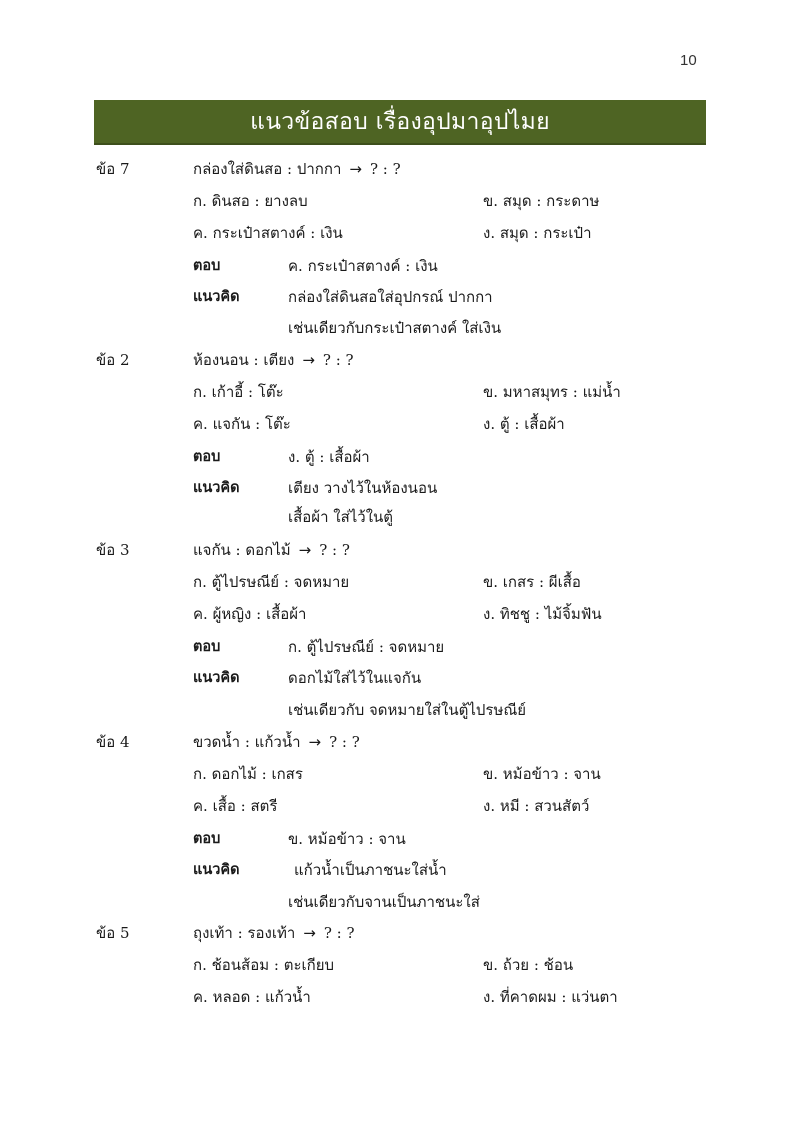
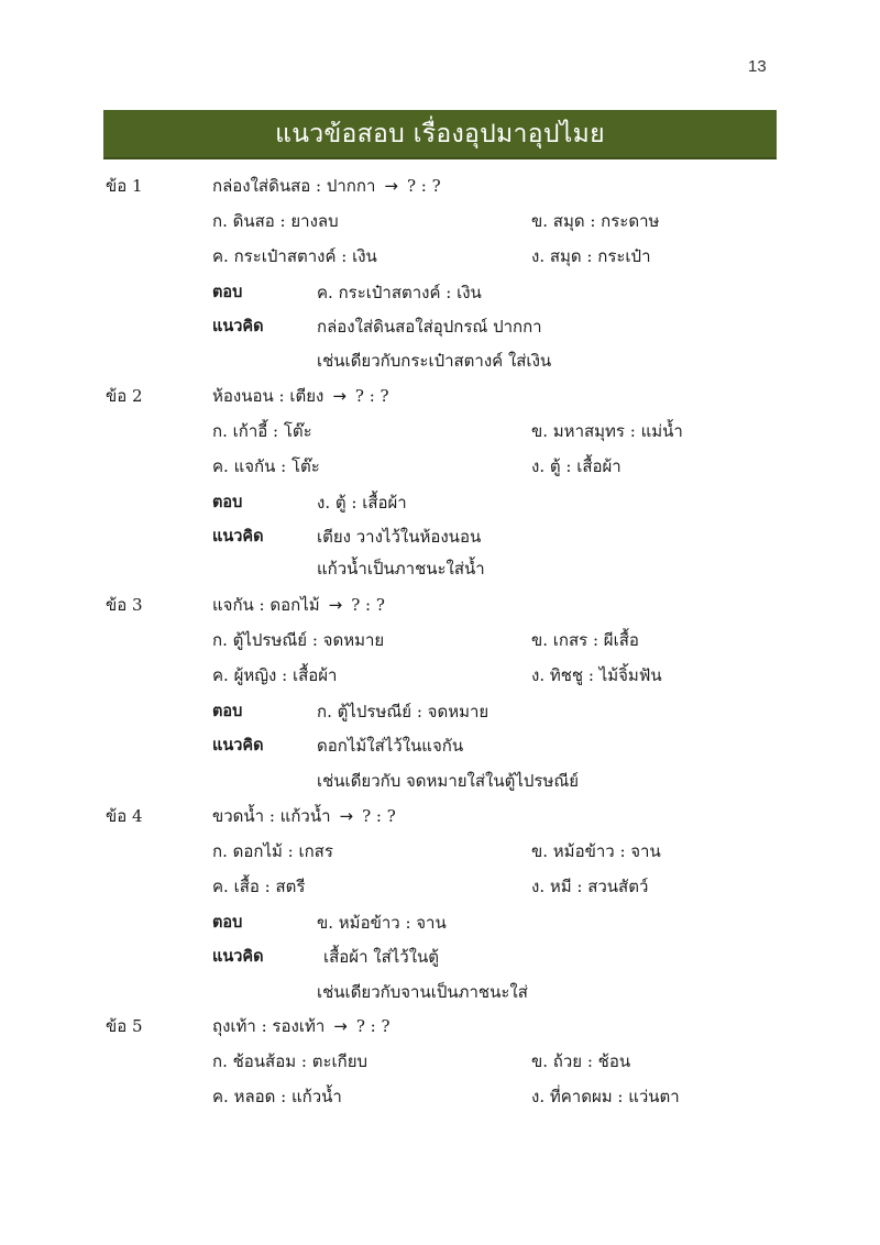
- 10
+ 13
  แนวข้อสอบ เรื่องอุปมาอุปไมย
- ข้อ 7
+ ข้อ 1
  กล่องใส่ดินสอ : ปากกา → ? : ?
  ก. ดินสอ : ยางลบ
  ข. สมุด : กระดาษ
  ค. กระเป๋าสตางค์ : เงิน
  ง. สมุด : กระเป๋า
  ตอบ
  ค. กระเป๋าสตางค์ : เงิน
  แนวคิด
  กล่องใส่ดินสอใส่อุปกรณ์ ปากกา
  เช่นเดียวกับกระเป๋าสตางค์ ใส่เงิน
  ข้อ 2
  ห้องนอน : เตียง → ? : ?
  ก. เก้าอี้ : โต๊ะ
  ข. มหาสมุทร : แม่น้ำ
  ค. แจกัน : โต๊ะ
  ง. ตู้ : เสื้อผ้า
  ตอบ
  ง. ตู้ : เสื้อผ้า
  แนวคิด
  เตียง วางไว้ในห้องนอน
- เสื้อผ้า ใส่ไว้ในตู้
+ แก้วน้ำเป็นภาชนะใส่น้ำ
  ข้อ 3
  แจกัน : ดอกไม้ → ? : ?
  ก. ตู้ไปรษณีย์ : จดหมาย
  ข. เกสร : ผีเสื้อ
  ค. ผู้หญิง : เสื้อผ้า
  ง. ทิชชู : ไม้จิ้มฟัน
  ตอบ
  ก. ตู้ไปรษณีย์ : จดหมาย
  แนวคิด
  ดอกไม้ใส่ไว้ในแจกัน
  เช่นเดียวกับ จดหมายใส่ในตู้ไปรษณีย์
  ข้อ 4
  ขวดน้ำ : แก้วน้ำ → ? : ?
  ก. ดอกไม้ : เกสร
  ข. หม้อข้าว : จาน
  ค. เสื้อ : สตรี
  ง. หมี : สวนสัตว์
  ตอบ
  ข. หม้อข้าว : จาน
  แนวคิด
- แก้วน้ำเป็นภาชนะใส่น้ำ
+ เสื้อผ้า ใส่ไว้ในตู้
  เช่นเดียวกับจานเป็นภาชนะใส่
  ข้อ 5
  ถุงเท้า : รองเท้า → ? : ?
  ก. ช้อนส้อม : ตะเกียบ
  ข. ถ้วย : ช้อน
  ค. หลอด : แก้วน้ำ
  ง. ที่คาดผม : แว่นตา
